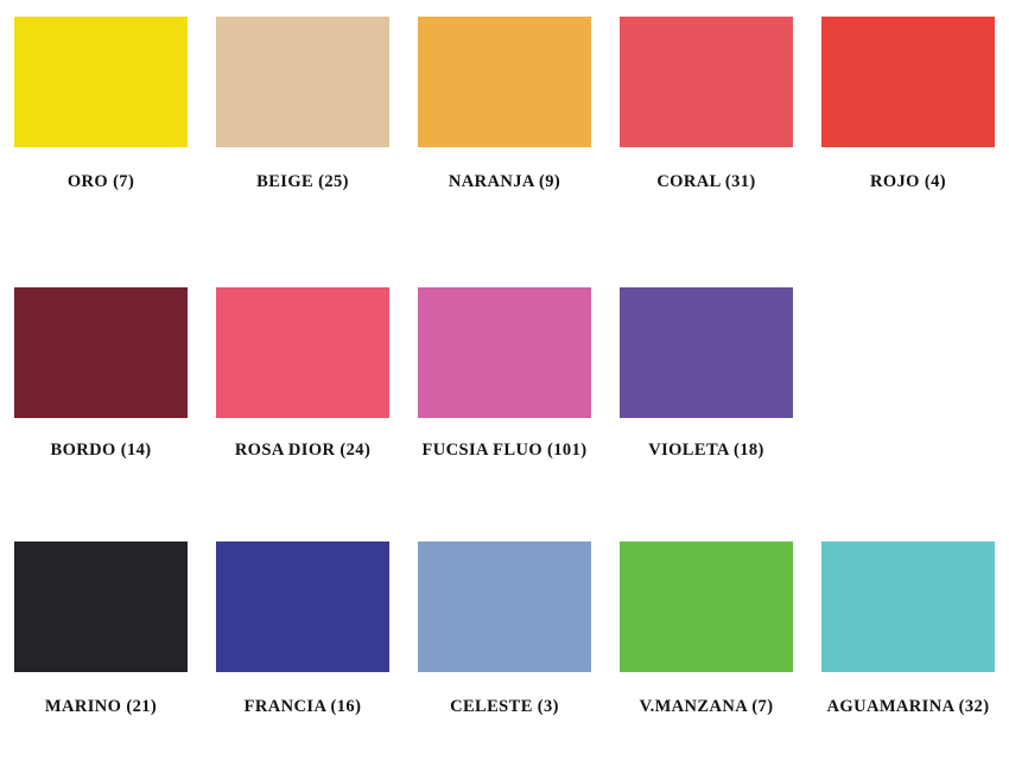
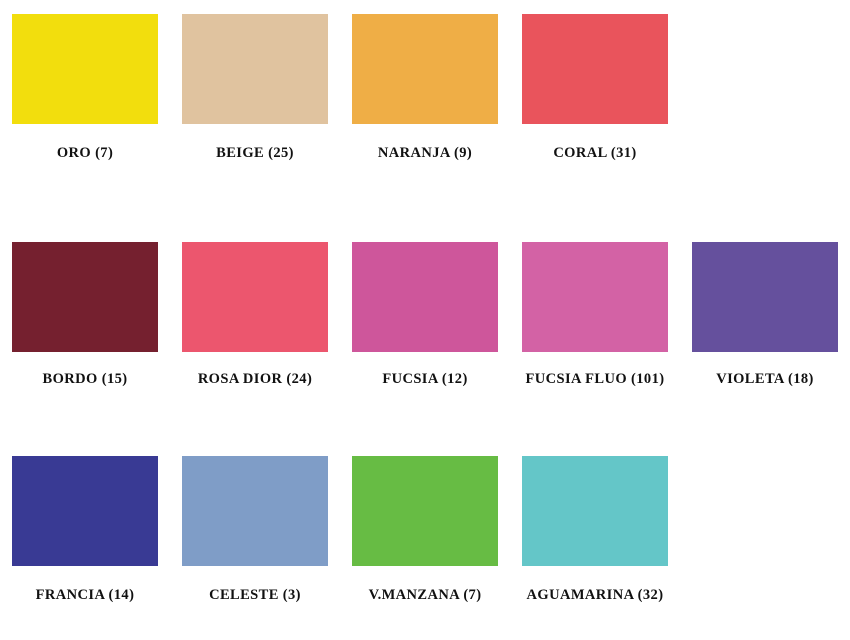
  ORO (7)
  BEIGE (25)
  NARANJA (9)
  CORAL (31)
- ROJO (4)
- BORDO (14)
+ BORDO (15)
  ROSA DIOR (24)
+ FUCSIA (12)
  FUCSIA FLUO (101)
  VIOLETA (18)
- MARINO (21)
- FRANCIA (16)
+ FRANCIA (14)
  CELESTE (3)
  V.MANZANA (7)
  AGUAMARINA (32)
